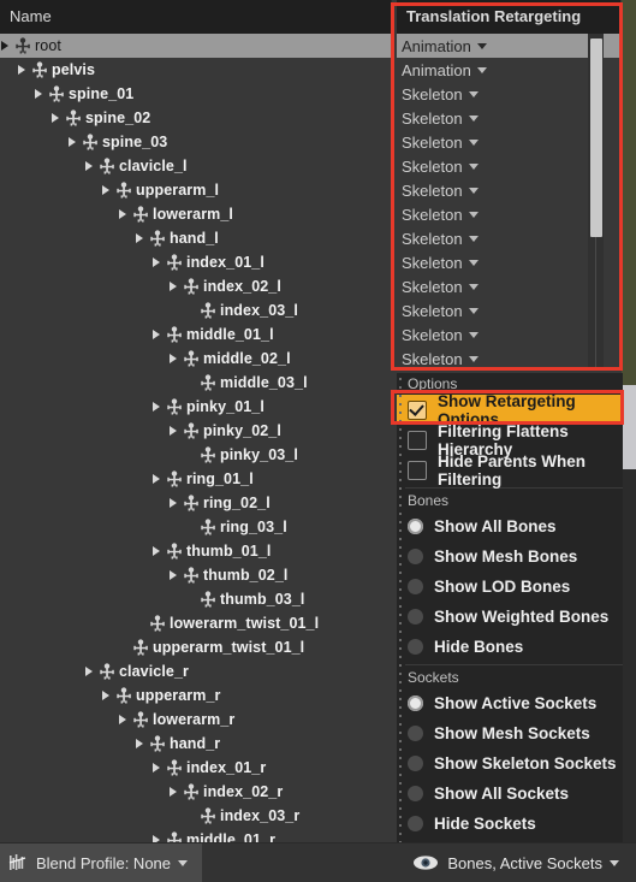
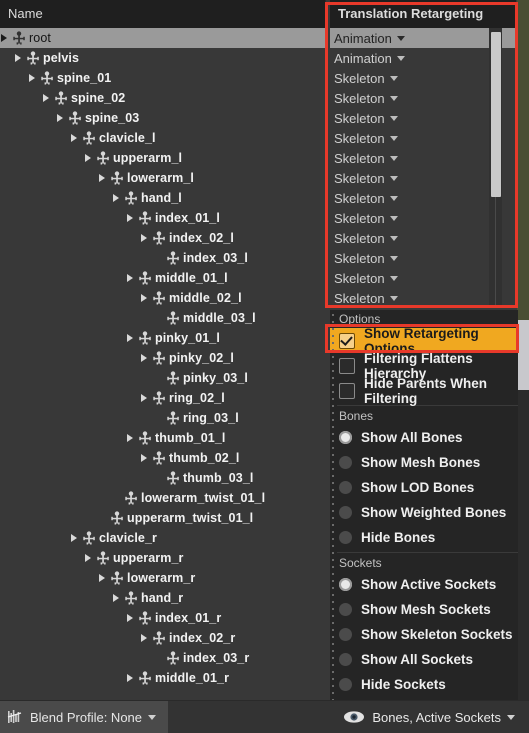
  Name
  Translation Retargeting
  root
  pelvis
  spine_01
  spine_02
  spine_03
  clavicle_l
  upperarm_l
  lowerarm_l
  hand_l
  index_01_l
  index_02_l
  index_03_l
  middle_01_l
  middle_02_l
  middle_03_l
  pinky_01_l
  pinky_02_l
  pinky_03_l
- ring_01_l
  ring_02_l
  ring_03_l
  thumb_01_l
  thumb_02_l
  thumb_03_l
  lowerarm_twist_01_l
  upperarm_twist_01_l
  clavicle_r
  upperarm_r
  lowerarm_r
  hand_r
  index_01_r
  index_02_r
  index_03_r
  middle_01_r
  Animation
  Animation
  Skeleton
  Skeleton
  Skeleton
  Skeleton
  Skeleton
  Skeleton
  Skeleton
  Skeleton
  Skeleton
  Skeleton
  Skeleton
  Skeleton
  Options
  Show Retargeting Options
  Filtering Flattens Hierarchy
  Hide Parents When Filtering
  Bones
  Show All Bones
  Show Mesh Bones
  Show LOD Bones
  Show Weighted Bones
  Hide Bones
  Sockets
  Show Active Sockets
  Show Mesh Sockets
  Show Skeleton Sockets
  Show All Sockets
  Hide Sockets
  Blend Profile: None
  Bones, Active Sockets
